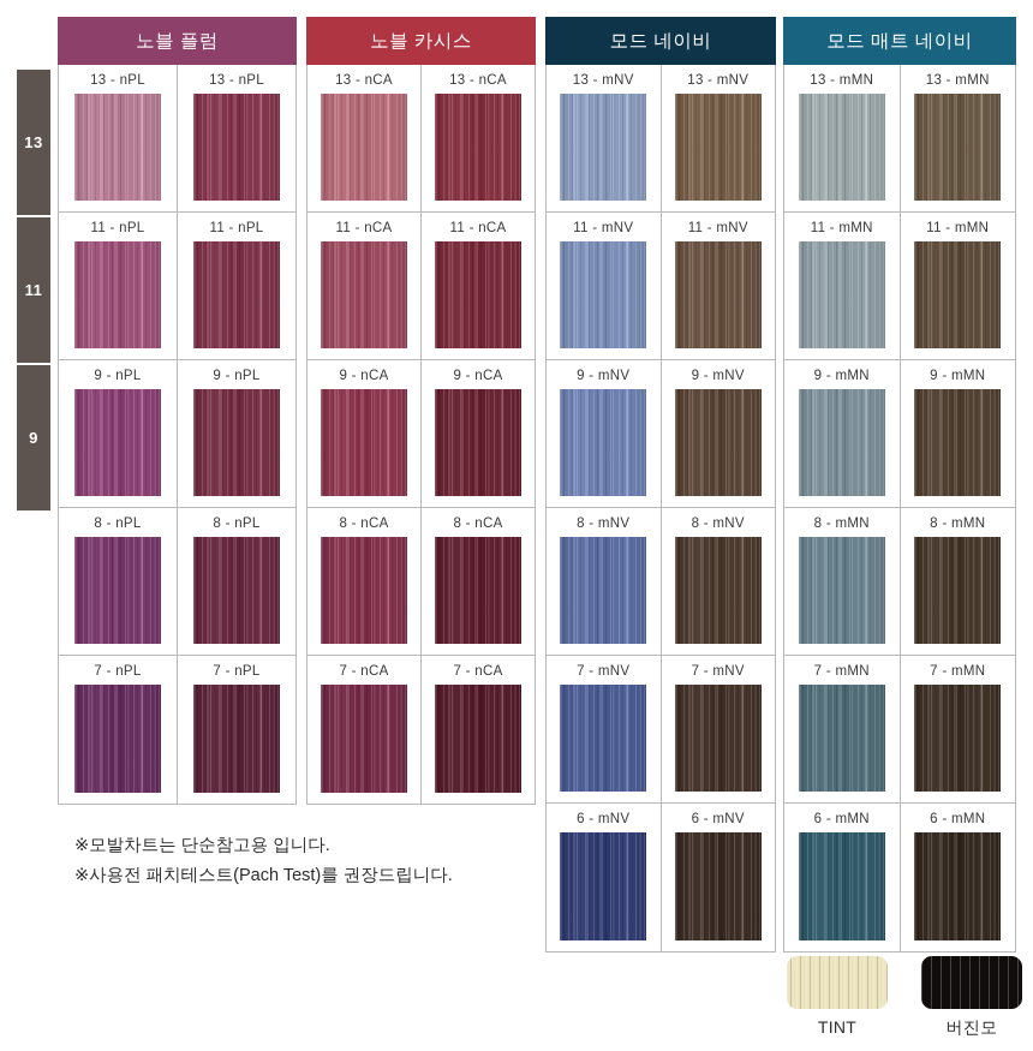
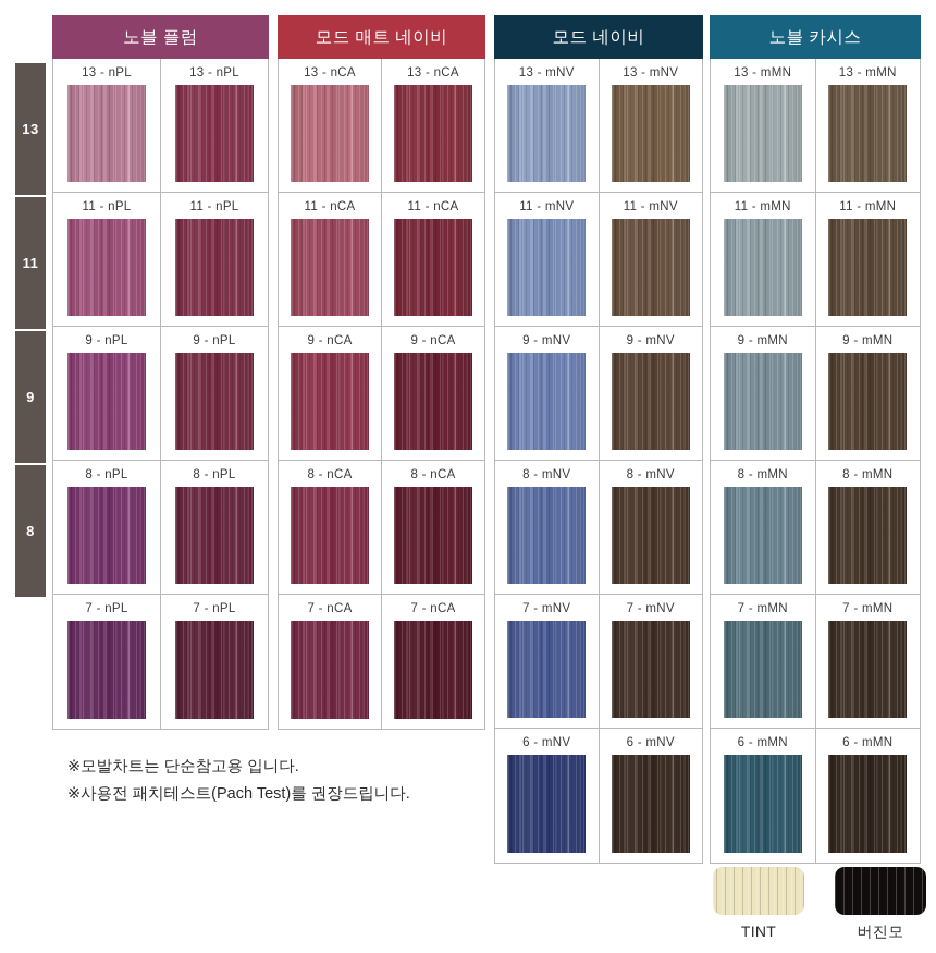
  13
  11
  9
+ 8
  ※모발차트는 단순참고용 입니다.
  ※사용전 패치테스트(Pach Test)를 권장드립니다.
  TINT
  버진모
  노블 플럼
  13 - nPL
  13 - nPL
  11 - nPL
  11 - nPL
  9 - nPL
  9 - nPL
  8 - nPL
  8 - nPL
  7 - nPL
  7 - nPL
- 노블 카시스
+ 모드 매트 네이비
  13 - nCA
  13 - nCA
  11 - nCA
  11 - nCA
  9 - nCA
  9 - nCA
  8 - nCA
  8 - nCA
  7 - nCA
  7 - nCA
  모드 네이비
  13 - mNV
  13 - mNV
  11 - mNV
  11 - mNV
  9 - mNV
  9 - mNV
  8 - mNV
  8 - mNV
  7 - mNV
  7 - mNV
  6 - mNV
  6 - mNV
- 모드 매트 네이비
+ 노블 카시스
  13 - mMN
  13 - mMN
  11 - mMN
  11 - mMN
  9 - mMN
  9 - mMN
  8 - mMN
  8 - mMN
  7 - mMN
  7 - mMN
  6 - mMN
  6 - mMN
